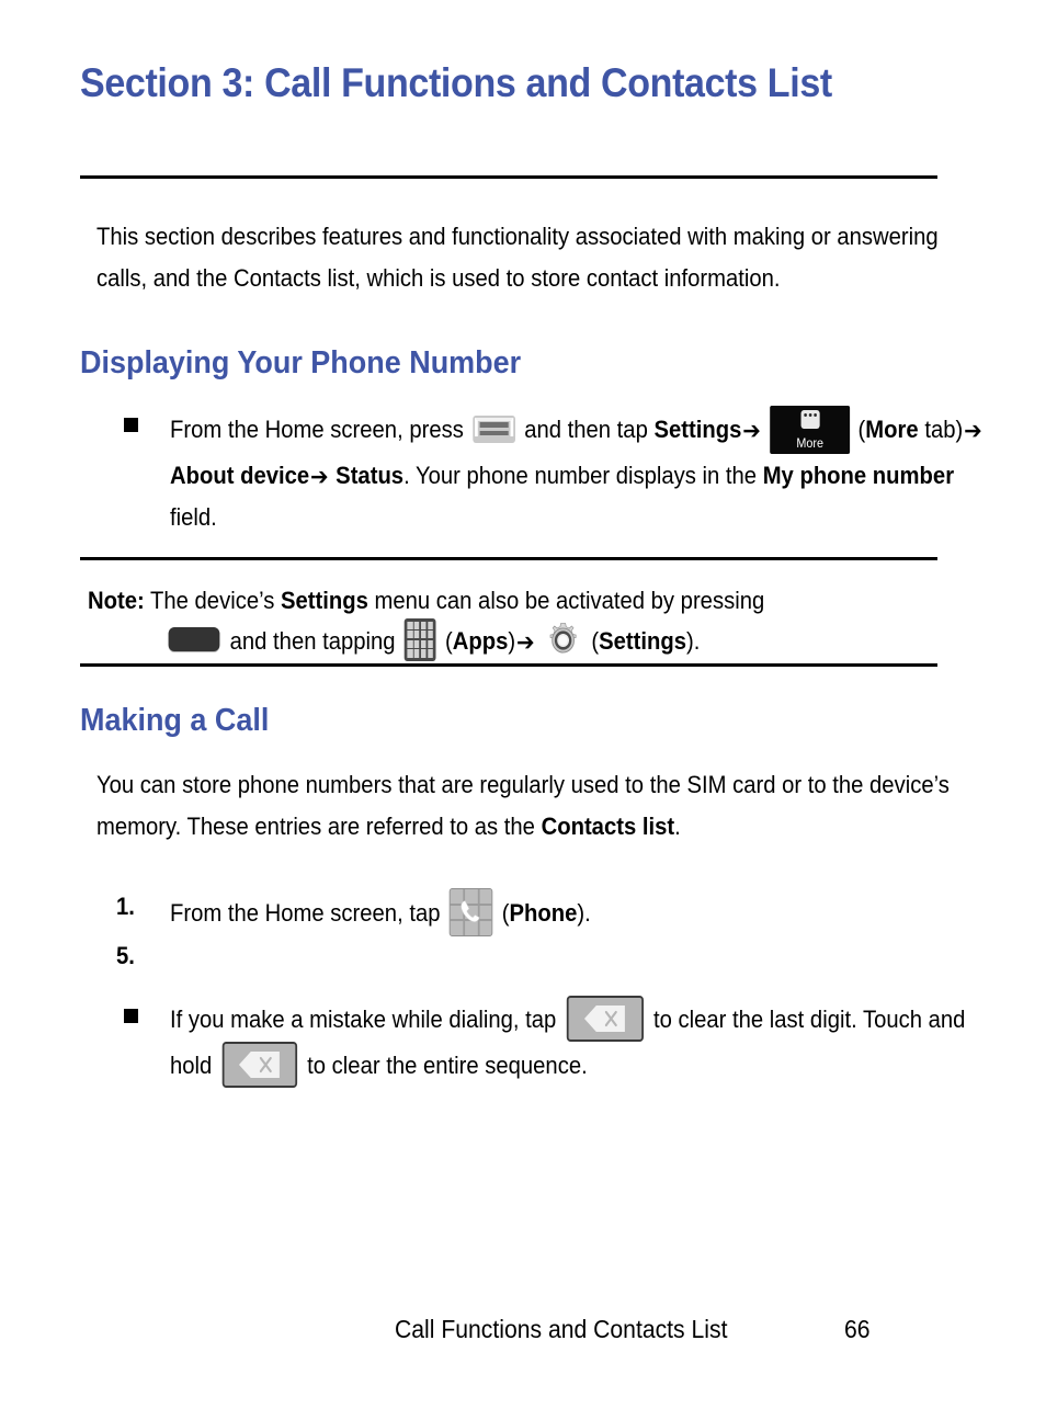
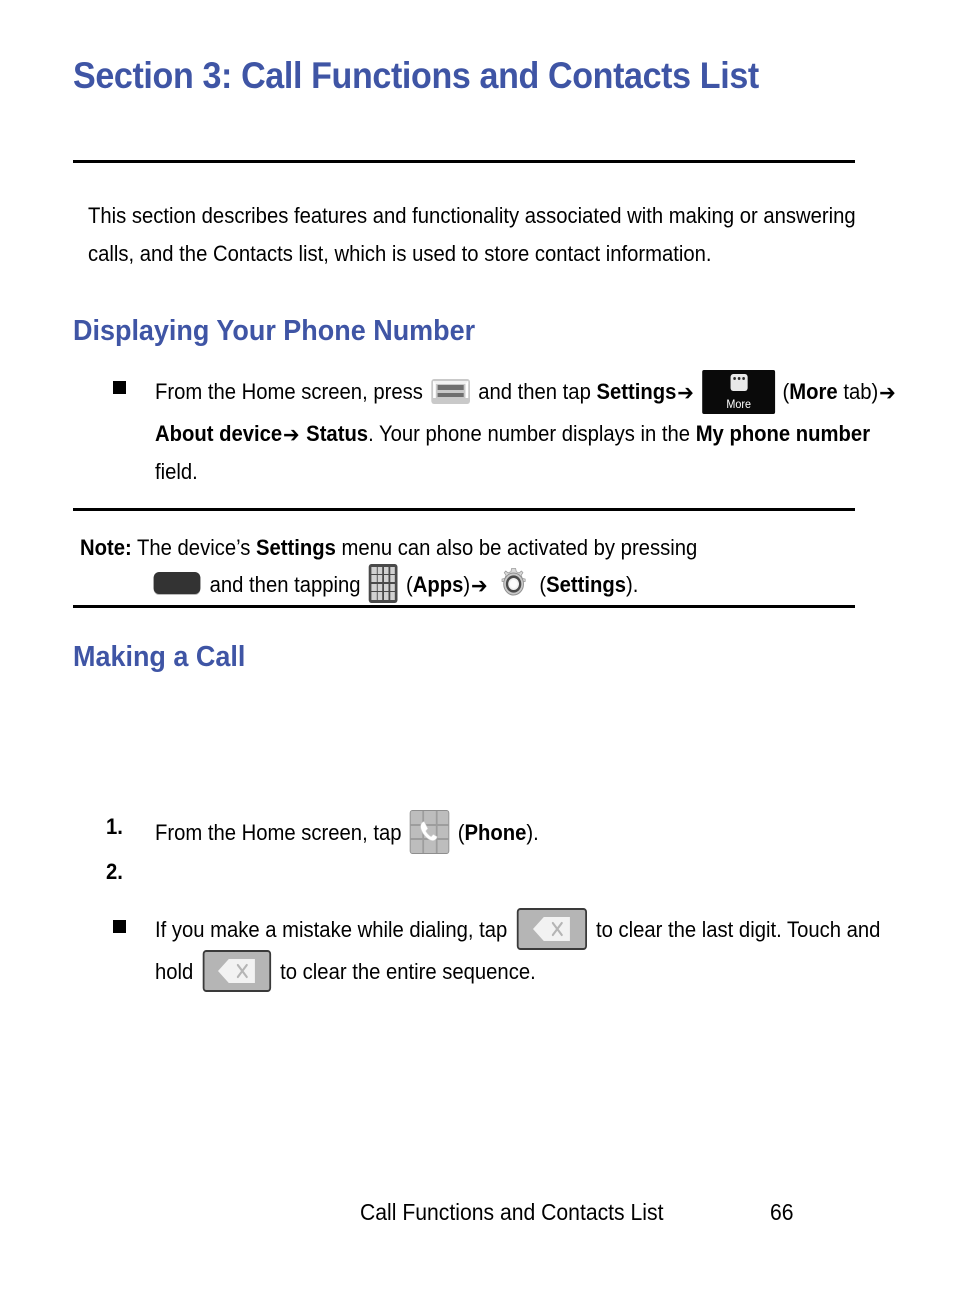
  Section 3: Call Functions and Contacts List
  This section describes features and functionality associated with making or answering calls, and the Contacts list, which is used to store contact information.
  Displaying Your Phone Number
  From the Home screen, press and then tap Settings➔
  More
  (More tab)➔ About device➔ Status. Your phone number displays in the My phone number field.
  Note: The device’s Settings menu can also be activated by pressing
  and then tapping (Apps)➔ (Settings).
  Making a Call
- You can store phone numbers that are regularly used to the SIM card or to the device’s memory. These entries are referred to as the Contacts list.
  1.
  From the Home screen, tap (Phone).
- 5.
+ 2.
  If you make a mistake while dialing, tap to clear the last digit. Touch and hold to clear the entire sequence.
  Call Functions and Contacts List
  66
